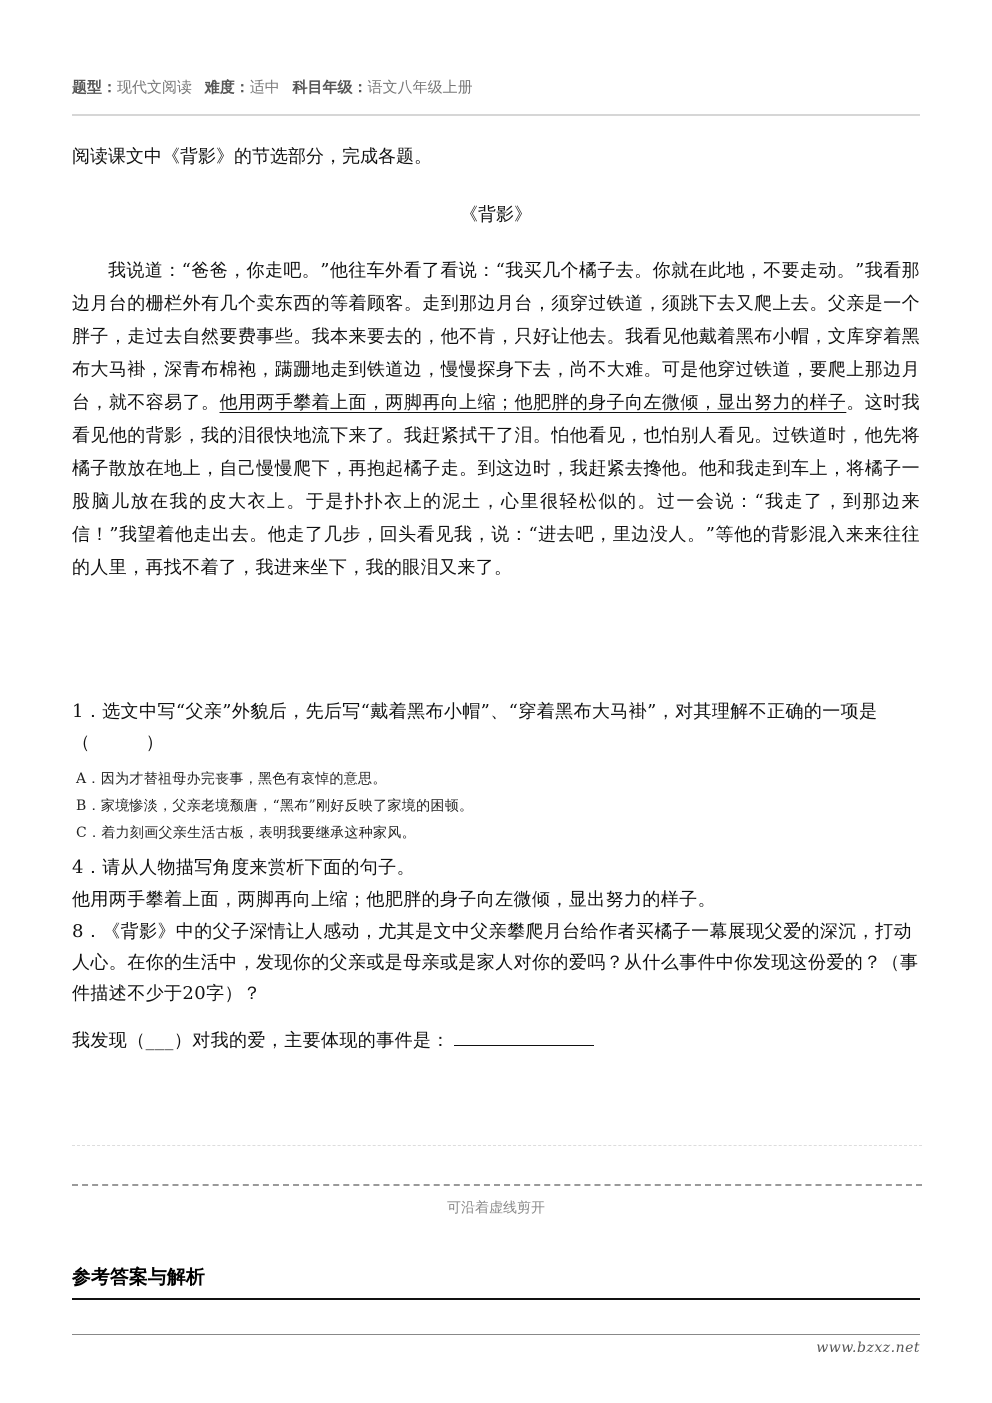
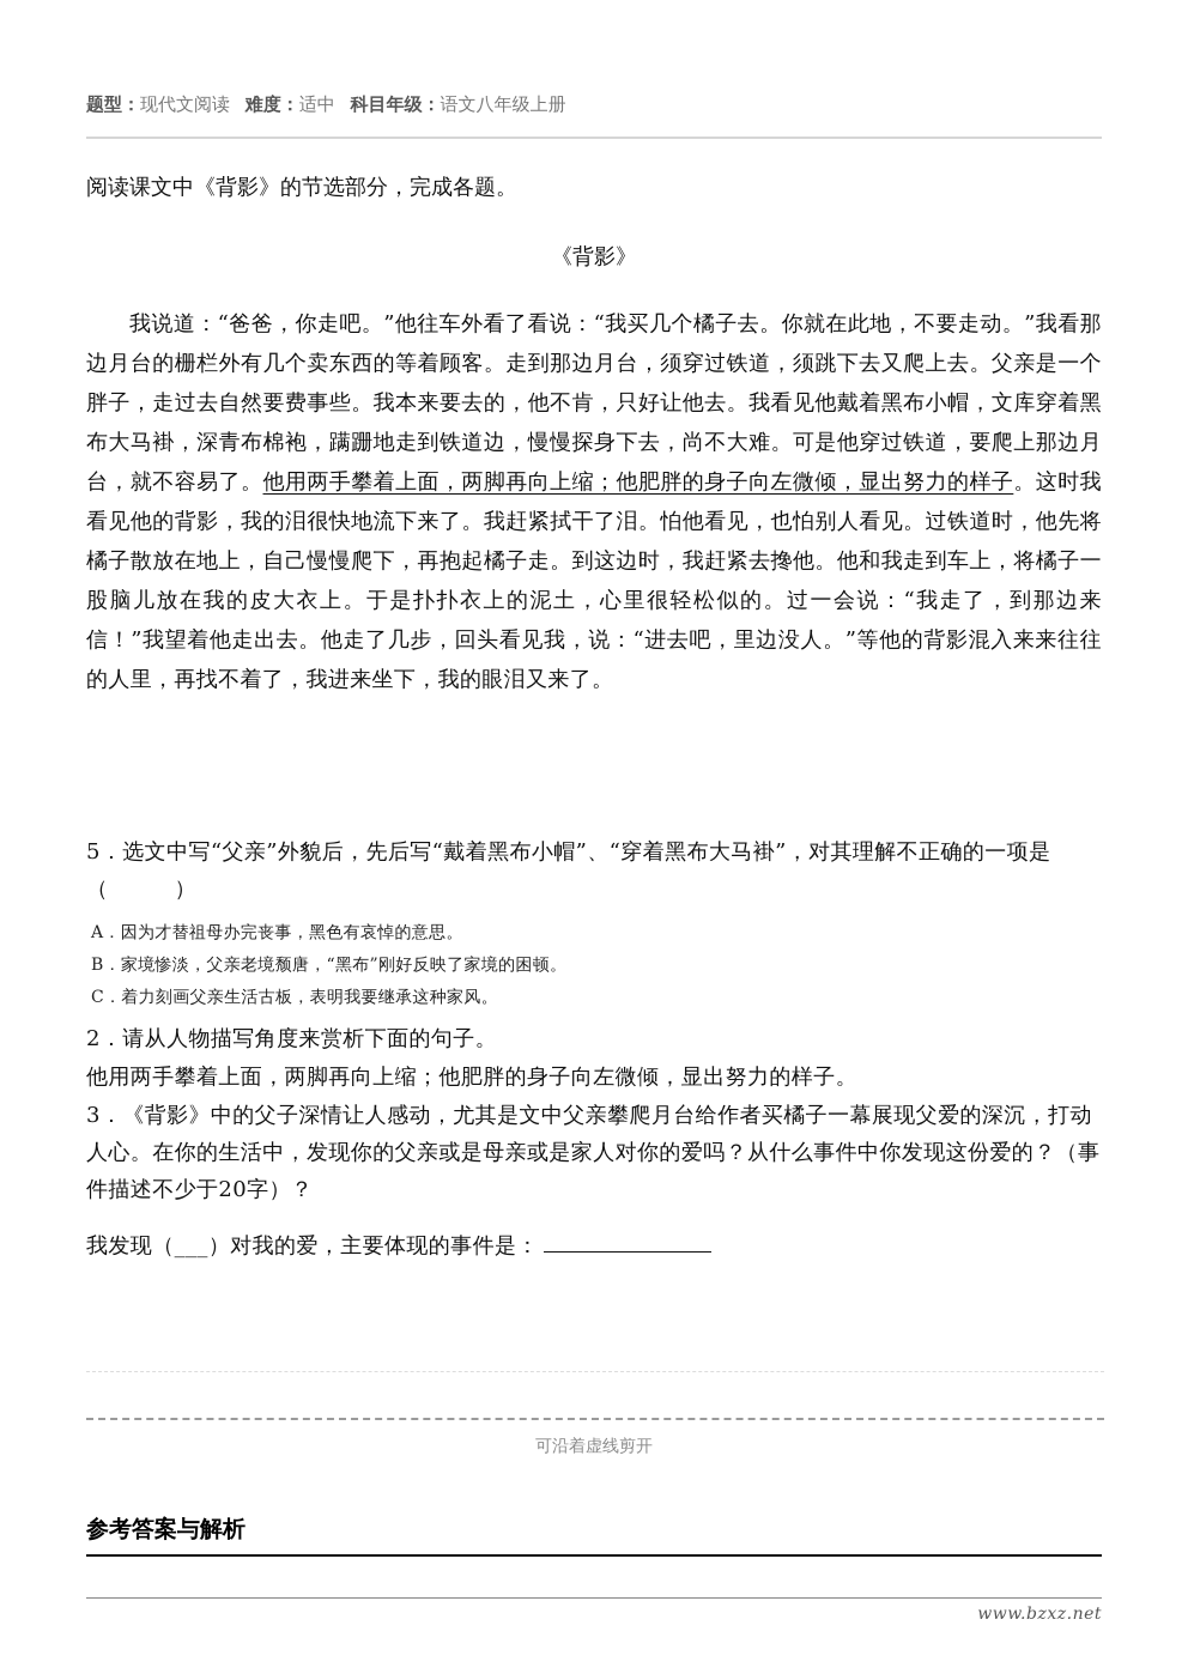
  题型：现代文阅读 难度：适中 科目年级：语文八年级上册
  阅读课文中《背影》的节选部分，完成各题。
  《背影》
  我说道：“爸爸，你走吧。”他往车外看了看说：“我买几个橘子去。你就在此地，不要走动。”我看那边月台的栅栏外有几个卖东西的等着顾客。走到那边月台，须穿过铁道，须跳下去又爬上去。父亲是一个胖子，走过去自然要费事些。我本来要去的，他不肯，只好让他去。我看见他戴着黑布小帽，文库穿着黑布大马褂，深青布棉袍，蹒跚地走到铁道边，慢慢探身下去，尚不大难。可是他穿过铁道，要爬上那边月台，就不容易了。他用两手攀着上面，两脚再向上缩；他肥胖的身子向左微倾，显出努力的样子。这时我看见他的背影，我的泪很快地流下来了。我赶紧拭干了泪。怕他看见，也怕别人看见。过铁道时，他先将橘子散放在地上，自己慢慢爬下，再抱起橘子走。到这边时，我赶紧去搀他。他和我走到车上，将橘子一股脑儿放在我的皮大衣上。于是扑扑衣上的泥土，心里很轻松似的。过一会说：“我走了，到那边来信！”我望着他走出去。他走了几步，回头看见我，说：“进去吧，里边没人。”等他的背影混入来来往往的人里，再找不着了，我进来坐下，我的眼泪又来了。
- 1．选文中写“父亲”外貌后，先后写“戴着黑布小帽”、“穿着黑布大马褂”，对其理解不正确的一项是（ ）
+ 5．选文中写“父亲”外貌后，先后写“戴着黑布小帽”、“穿着黑布大马褂”，对其理解不正确的一项是（ ）
  A．因为才替祖母办完丧事，黑色有哀悼的意思。
  B．家境惨淡，父亲老境颓唐，“黑布”刚好反映了家境的困顿。
  C．着力刻画父亲生活古板，表明我要继承这种家风。
- 4．请从人物描写角度来赏析下面的句子。
+ 2．请从人物描写角度来赏析下面的句子。
  他用两手攀着上面，两脚再向上缩；他肥胖的身子向左微倾，显出努力的样子。
- 8．《背影》中的父子深情让人感动，尤其是文中父亲攀爬月台给作者买橘子一幕展现父爱的深沉，打动人心。在你的生活中，发现你的父亲或是母亲或是家人对你的爱吗？从什么事件中你发现这份爱的？（事件描述不少于20字）？
+ 3．《背影》中的父子深情让人感动，尤其是文中父亲攀爬月台给作者买橘子一幕展现父爱的深沉，打动人心。在你的生活中，发现你的父亲或是母亲或是家人对你的爱吗？从什么事件中你发现这份爱的？（事件描述不少于20字）？
  我发现（___）对我的爱，主要体现的事件是：
  可沿着虚线剪开
  参考答案与解析
  www.bzxz.net
